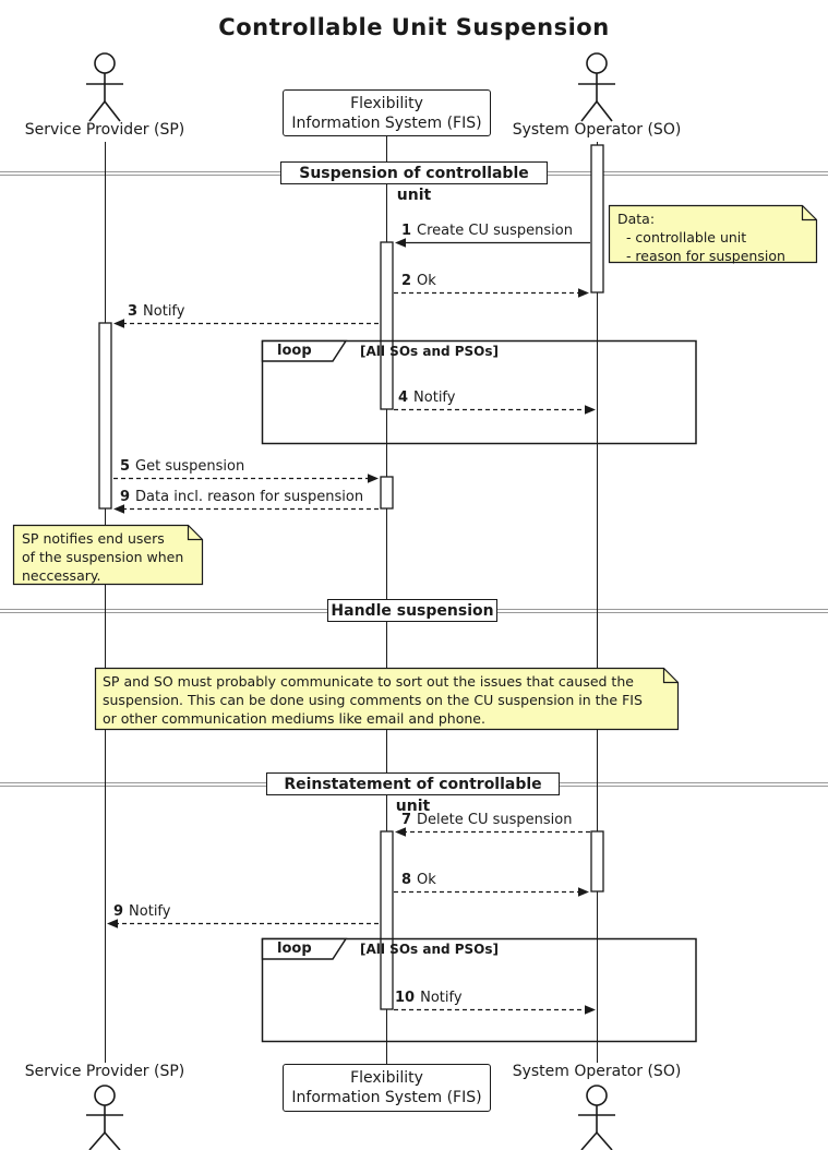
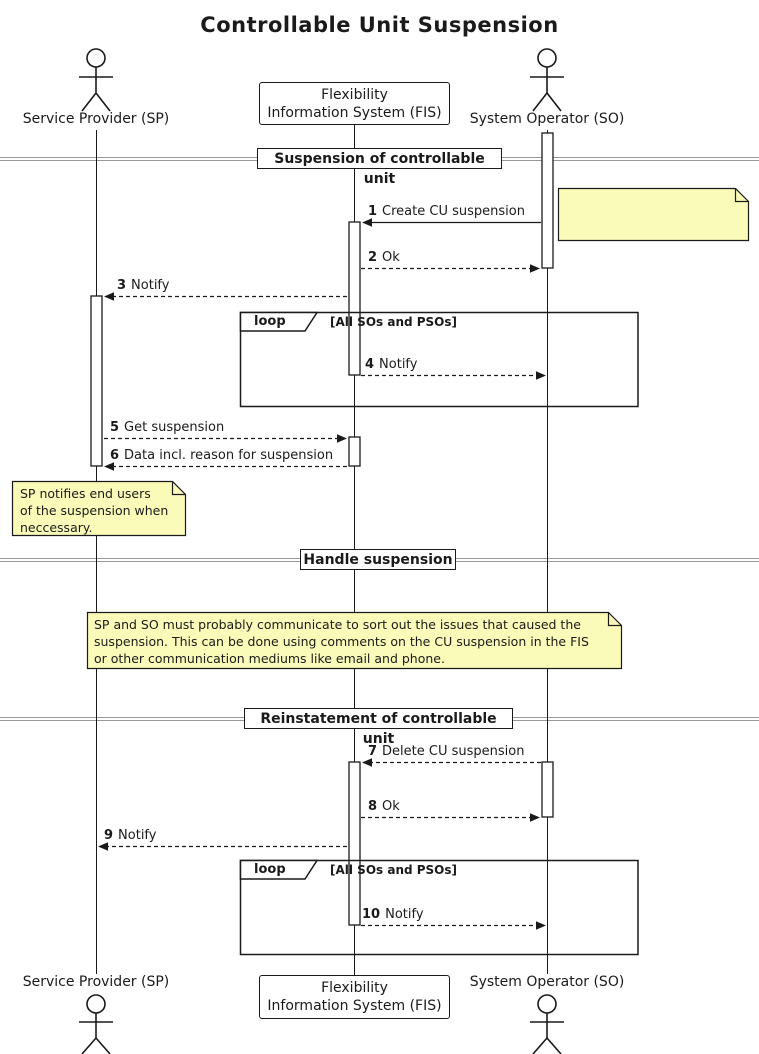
  Controllable Unit Suspension
  Service Provider (SP)
  System Operator (SO)
  Flexibility
  Information System (FIS)
  Suspension of controllable unit
  Handle suspension
  Reinstatement of controllable unit
  loop
  [All SOs and PSOs]
  loop
  [All SOs and PSOs]
  1 Create CU suspension
  2 Ok
  3 Notify
  4 Notify
  5 Get suspension
- 9 Data incl. reason for suspension
+ 6 Data incl. reason for suspension
  7 Delete CU suspension
  8 Ok
  9 Notify
  10 Notify
- Data:
- - controllable unit
- - reason for suspension
  SP notifies end users
  of the suspension when
  neccessary.
  SP and SO must probably communicate to sort out the issues that caused the
  suspension. This can be done using comments on the CU suspension in the FIS
  or other communication mediums like email and phone.
  Service Provider (SP)
  System Operator (SO)
  Flexibility
  Information System (FIS)
